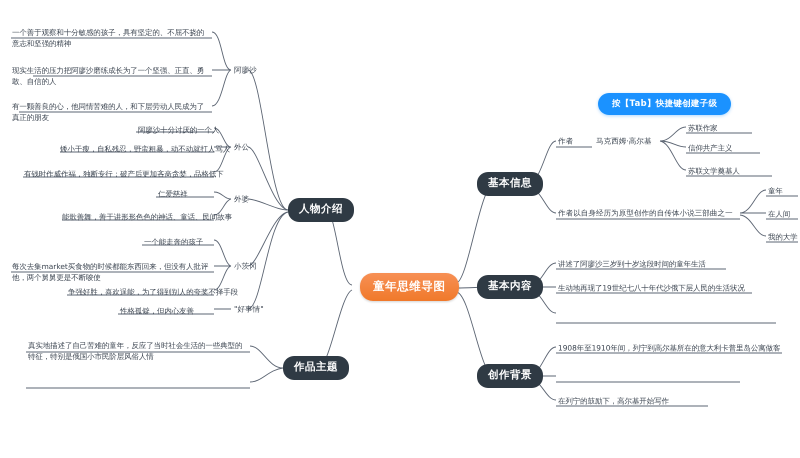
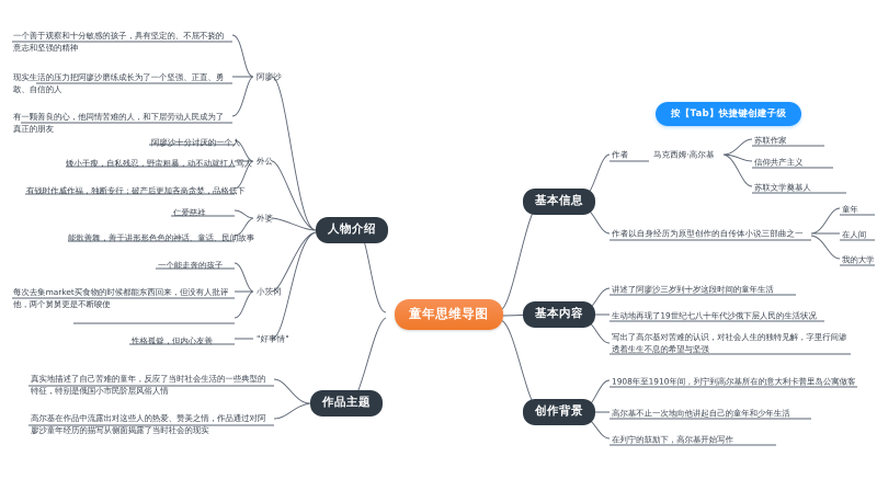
  童年思维导图
  按【Tab】快捷键创建子级
  人物介绍
  阿廖沙
  一个善于观察和十分敏感的孩子，具有坚定的、不屈不挠的意志和坚强的精神
  现实生活的压力把阿廖沙磨练成长为了一个坚强、正直、勇敢、自信的人
  有一颗善良的心，他同情苦难的人，和下层劳动人民成为了真正的朋友
  外公
  阿廖沙十分讨厌的一个人
  矮小干瘦，自私残忍，野蛮粗暴，动不动就打人骂人
  有钱时作威作福，独断专行；破产后更加吝啬贪婪，品格低下
  外婆
  仁爱慈祥
  能歌善舞，善于讲形形色色的神话、童话、民间故事
  小茨冈
  一个能走奔的孩子
  每次去集market买食物的时候都能东西回来，但没有人批评他，两个舅舅更是不断唆使
- 争强好胜，喜欢逞能，为了得到别人的夸奖不择手段
  "好事情"
  性格孤僻，但内心友善
  作品主题
  真实地描述了自己苦难的童年，反应了当时社会生活的一些典型的特征，特别是俄国小市民阶层风俗人情
+ 高尔基在作品中流露出对这些人的热爱、赞美之情，作品通过对阿廖沙童年经历的描写从侧面揭露了当时社会的现实
  基本信息
  作者
  马克西姆·高尔基
  苏联作家
  信仰共产主义
  苏联文学奠基人
  作者以自身经历为原型创作的自传体小说三部曲之一
  童年
  在人间
  我的大学
  基本内容
  讲述了阿廖沙三岁到十岁这段时间的童年生活
  生动地再现了19世纪七八十年代沙俄下层人民的生活状况
+ 写出了高尔基对苦难的认识，对社会人生的独特见解，字里行间渗透着生生不息的希望与坚强
  创作背景
  1908年至1910年间，列宁到高尔基所在的意大利卡普里岛公寓做客
+ 高尔基不止一次地向他讲起自己的童年和少年生活
  在列宁的鼓励下，高尔基开始写作
